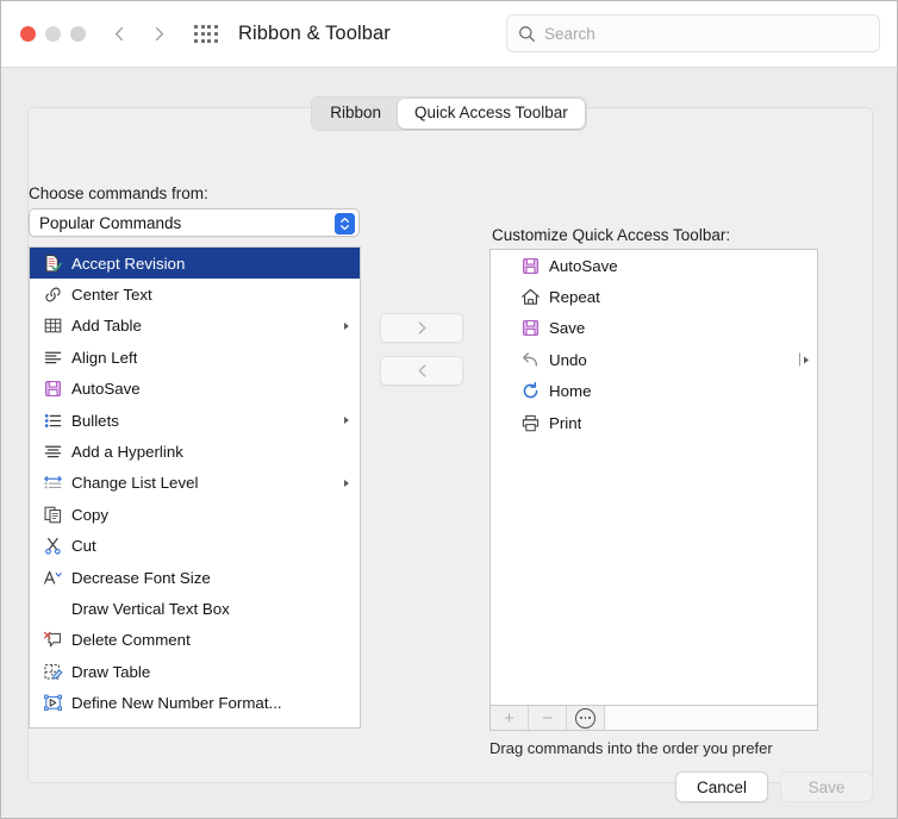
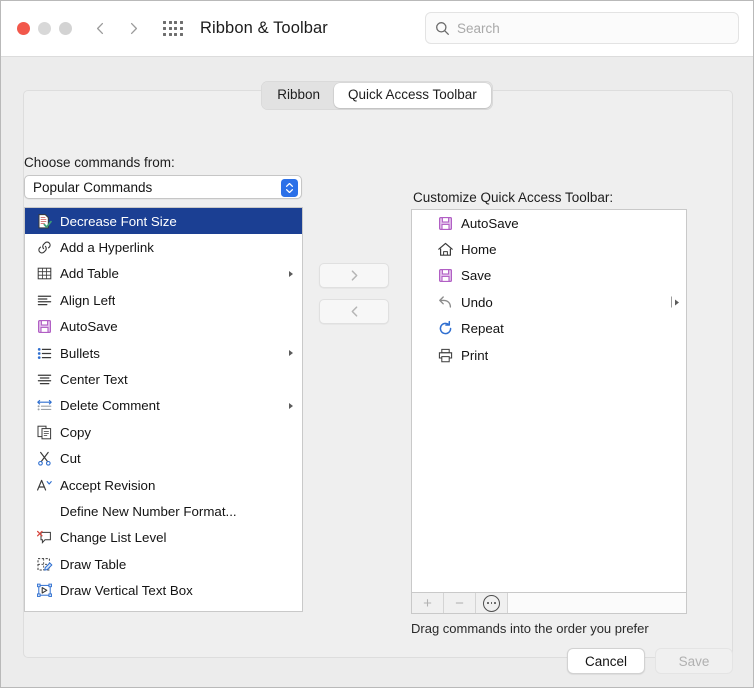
  Ribbon & Toolbar
  Search
  Ribbon
  Quick Access Toolbar
  Choose commands from:
  Popular Commands
  Customize Quick Access Toolbar:
- Accept Revision
+ Decrease Font Size
- Center Text
+ Add a Hyperlink
  Add Table
  Align Left
  AutoSave
  Bullets
- Add a Hyperlink
+ Center Text
- Change List Level
+ Delete Comment
  Copy
  Cut
- Decrease Font Size
+ Accept Revision
- Draw Vertical Text Box
+ Define New Number Format...
- Delete Comment
+ Change List Level
  Draw Table
- Define New Number Format...
+ Draw Vertical Text Box
  AutoSave
- Repeat
+ Home
  Save
  Undo
- Home
+ Repeat
  Print
  +
  −
  Drag commands into the order you prefer
  Cancel
  Save
